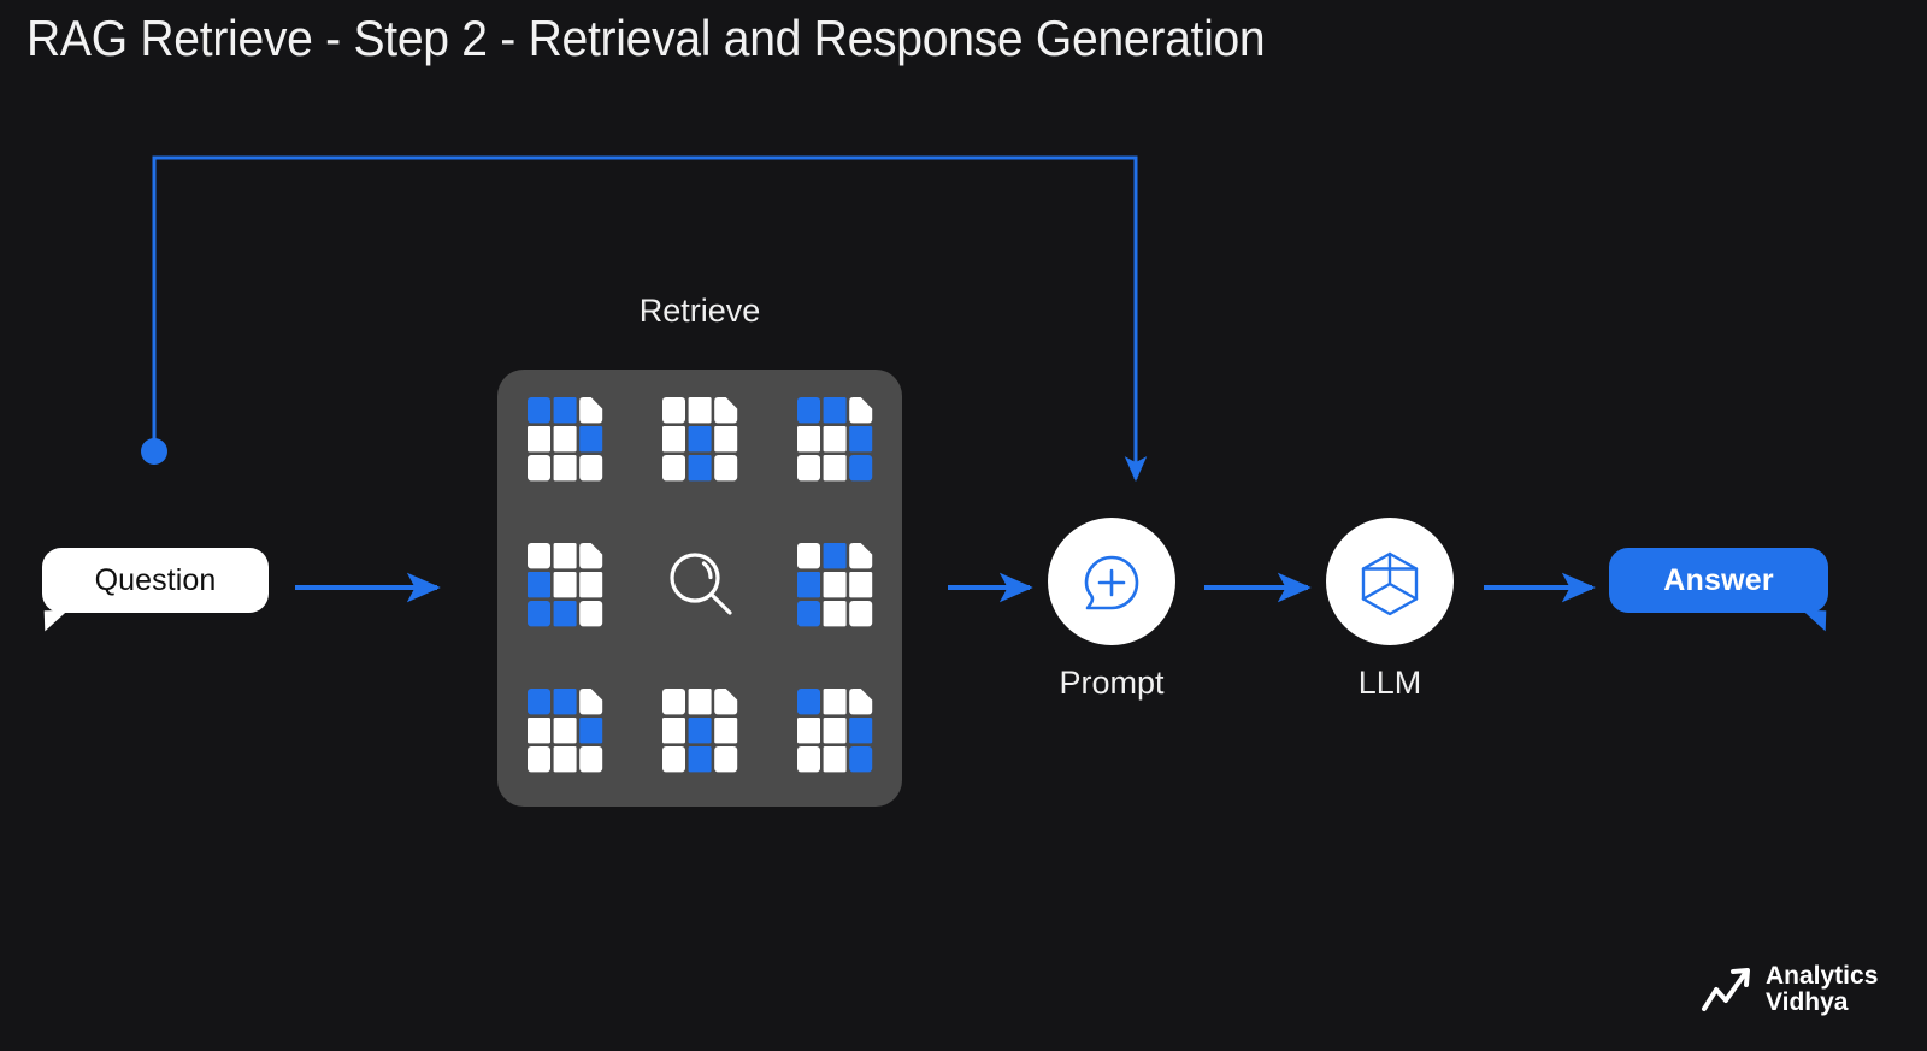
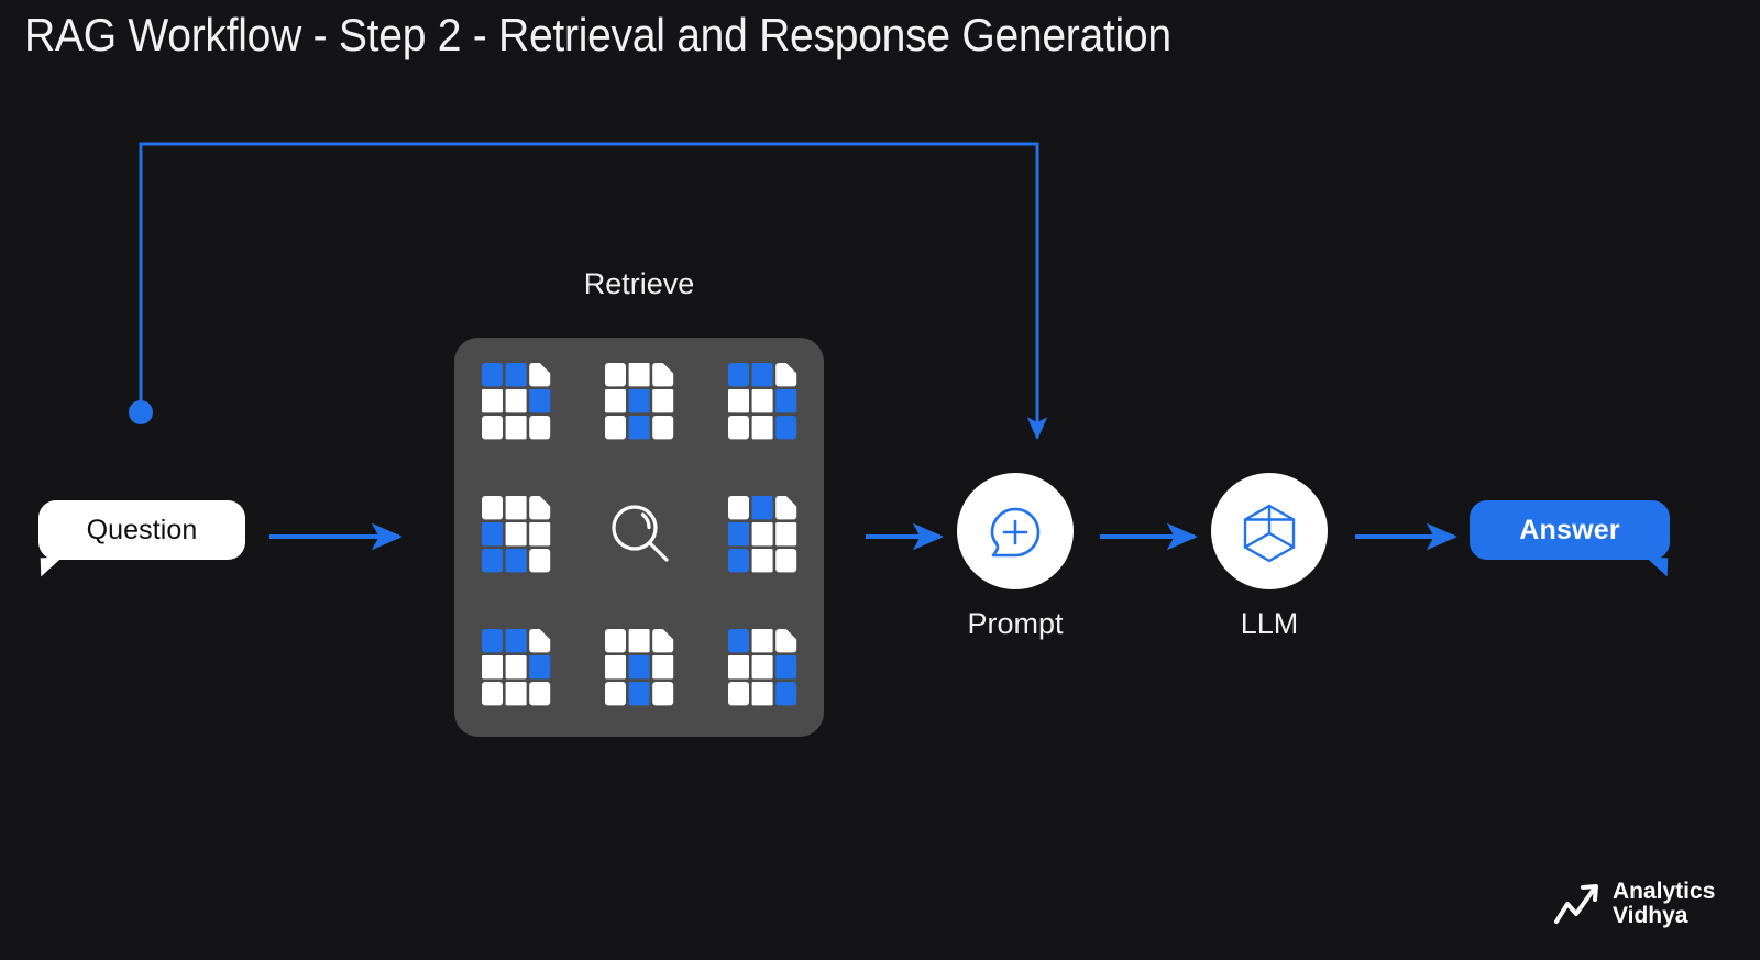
- RAG Retrieve - Step 2 - Retrieval and Response Generation
+ RAG Workflow - Step 2 - Retrieval and Response Generation
  Question
  Retrieve
  Prompt
  LLM
  Answer
  Analytics
  Vidhya
